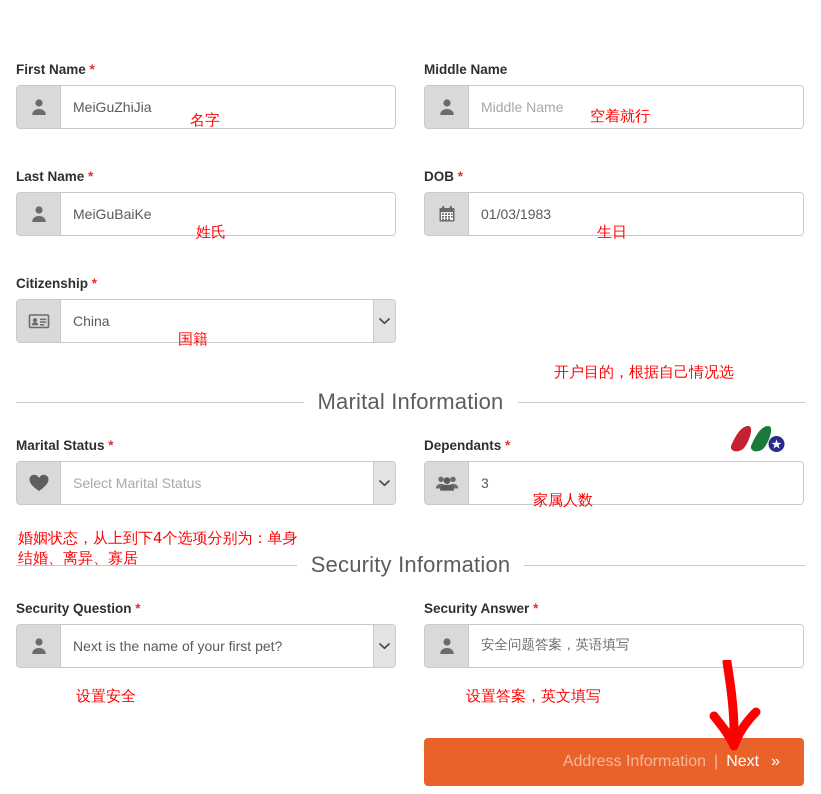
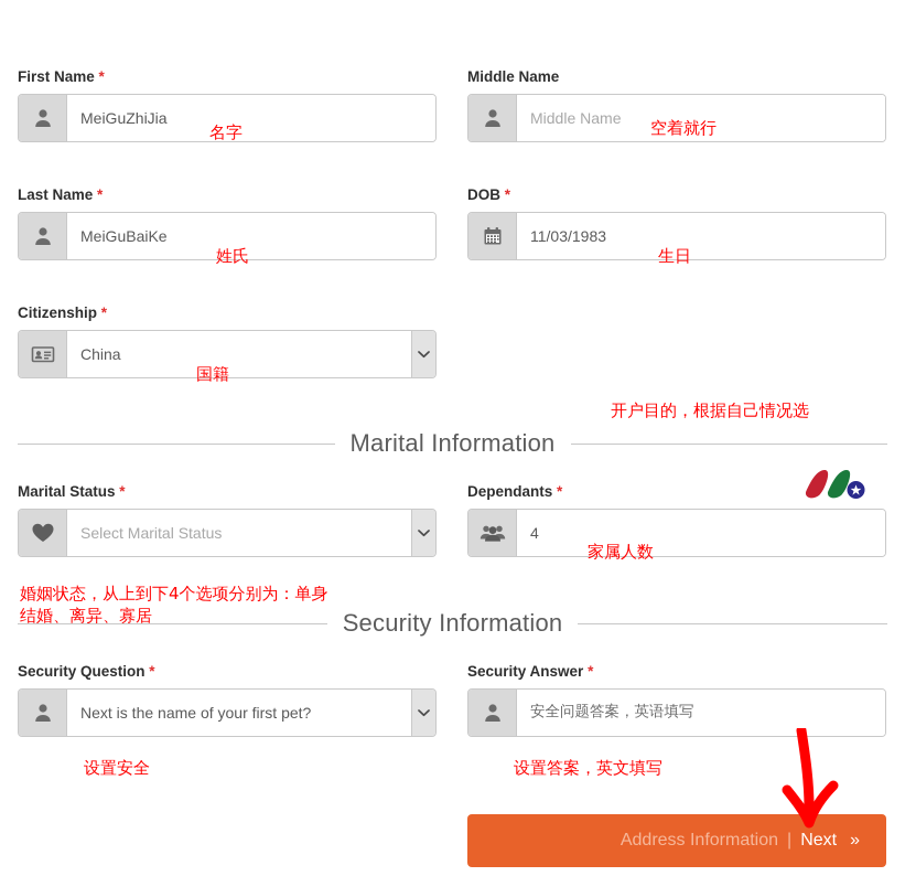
  First Name *
  MeiGuZhiJia
  名字
  Middle Name
  Middle Name
  空着就行
  Last Name *
  MeiGuBaiKe
  姓氏
  DOB *
- 01/03/1983
+ 11/03/1983
  生日
  Citizenship *
  China
  国籍
  开户目的，根据自己情况选
  Marital Information
  Marital Status *
  Select Marital Status
  婚姻状态，从上到下4个选项分别为：单身
  结婚、离异、寡居
  Dependants *
- 3
+ 4
  家属人数
  Security Information
  Security Question *
  Next is the name of your first pet?
  设置安全
  Security Answer *
  安全问题答案，英语填写
  设置答案，英文填写
  Address Information
  |
  Next
  »
